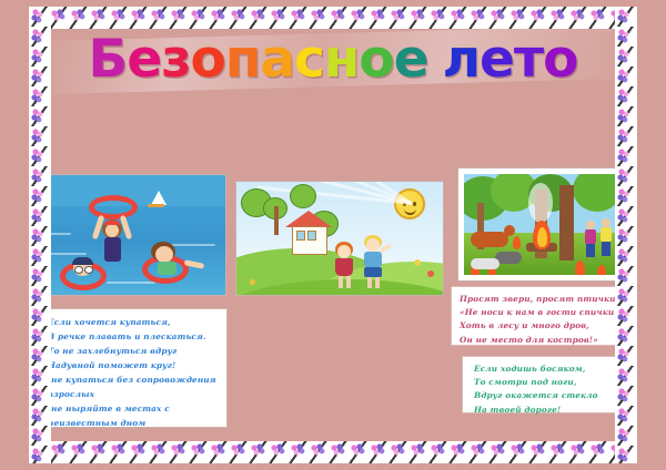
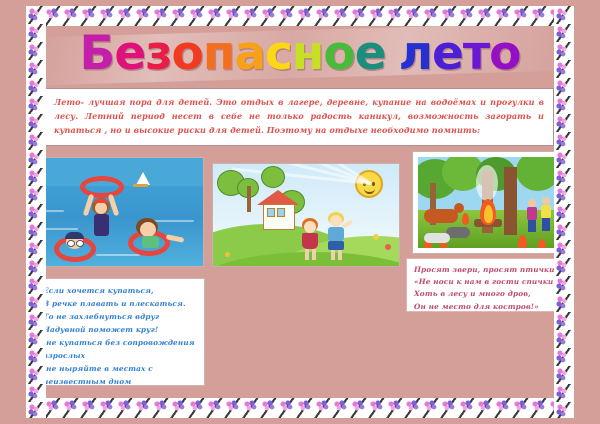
  Безопасное лето
+ Лето- лучшая пора для детей. Это отдых в лагере, деревне, купание на водоёмах и прогулки в лесу. Летний период несет в себе не только радость каникул, возможность загорать и купаться , но и высокие риски для детей. Поэтому на отдыхе необходимо помнить:
  сли хочется купаться,
  В речке плавать и плескаться.
  о не захлебнуться вдруг
  Надувной поможет круг!
  не купаться без сопровождения зрослых
  не ныряйте в местах с еизвестным дном
  Просят звери, просят птички
  «Не носи к нам в гости спички
  Хоть в лесу и много дров,
  Он не место для костров!»
- Если ходишь босяком,
- То смотри под ноги,
- Вдруг окажется стекло
- На твоей дороге!
